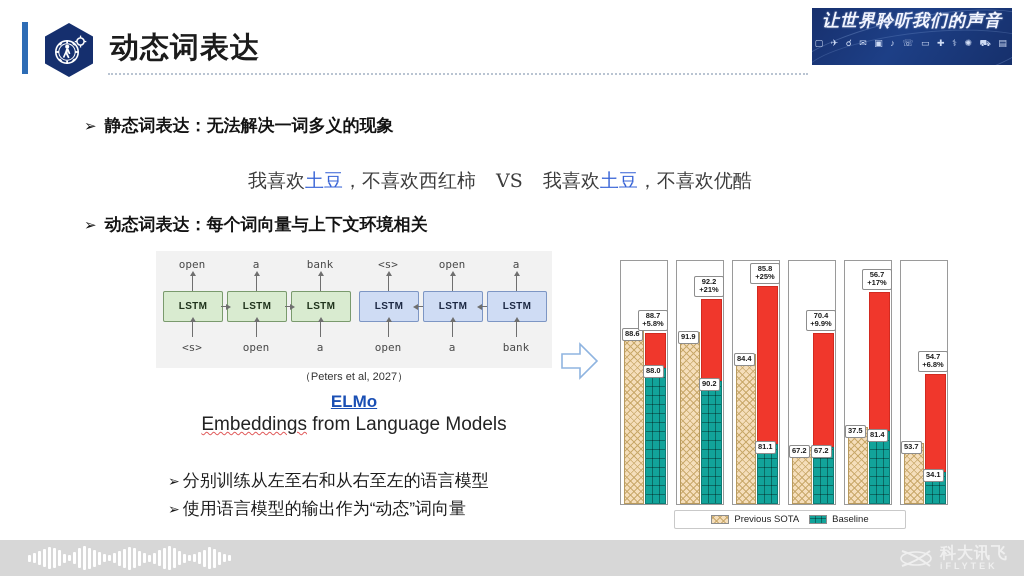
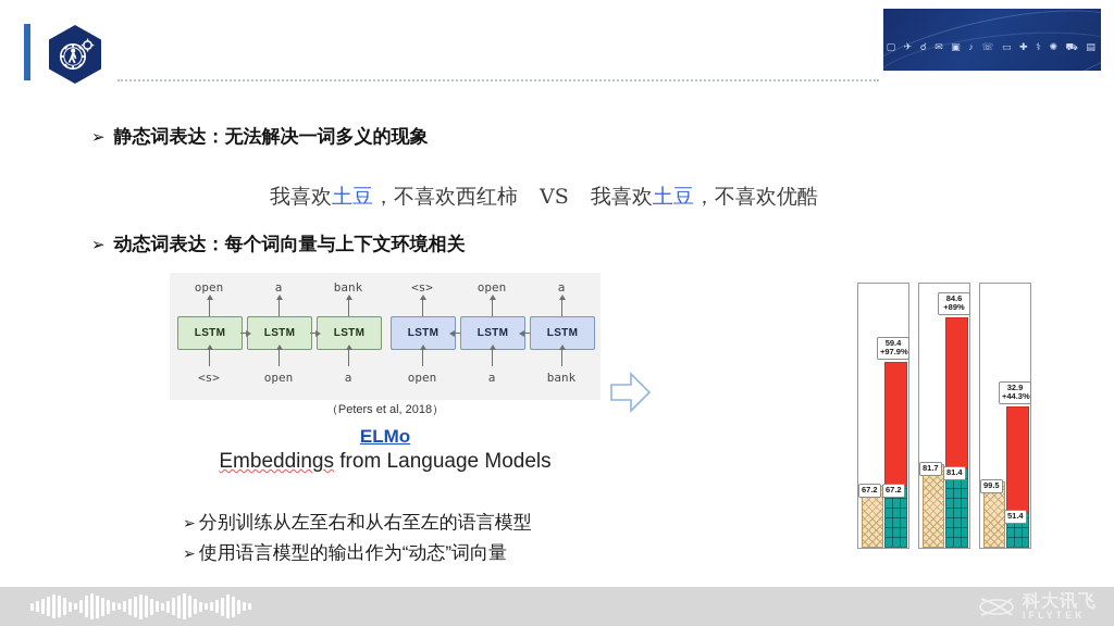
- 动态词表达
- 让世界聆听我们的声音
  ▢ ✈ ☌ ✉ ▣ ♪ ☏ ▭ ✚ ⚕ ✺ ⛟ ▤
  ➢ 静态词表达：无法解决一词多义的现象
  我喜欢土豆，不喜欢西红柿 VS 我喜欢土豆，不喜欢优酷
  ➢ 动态词表达：每个词向量与上下文环境相关
  open
  a
  bank
  <s>
  open
  a
  LSTM
  LSTM
  LSTM
  LSTM
  LSTM
  LSTM
  <s>
  open
  a
  open
  a
  bank
- （Peters et al, 2027）
+ （Peters et al, 2018）
  ELMo
  Embeddings from Language Models
  ➢ 分别训练从左至右和从右至左的语言模型
  ➢ 使用语言模型的输出作为“动态”词向量
- 88.6
- 88.0
- 88.7
- +5.8%
- 91.9
- 90.2
- 92.2
- +21%
- 84.4
- 81.1
- 85.8
- +25%
  67.2
  67.2
- 70.4
+ 59.4
- +9.9%
+ +97.9%
- 37.5
+ 81.7
  81.4
- 56.7
+ 84.6
- +17%
+ +89%
- 53.7
+ 99.5
- 34.1
+ 51.4
- 54.7
+ 32.9
- +6.8%
+ +44.3%
- Previous SOTA
- Baseline
  科大讯飞
  iFLYTEK
